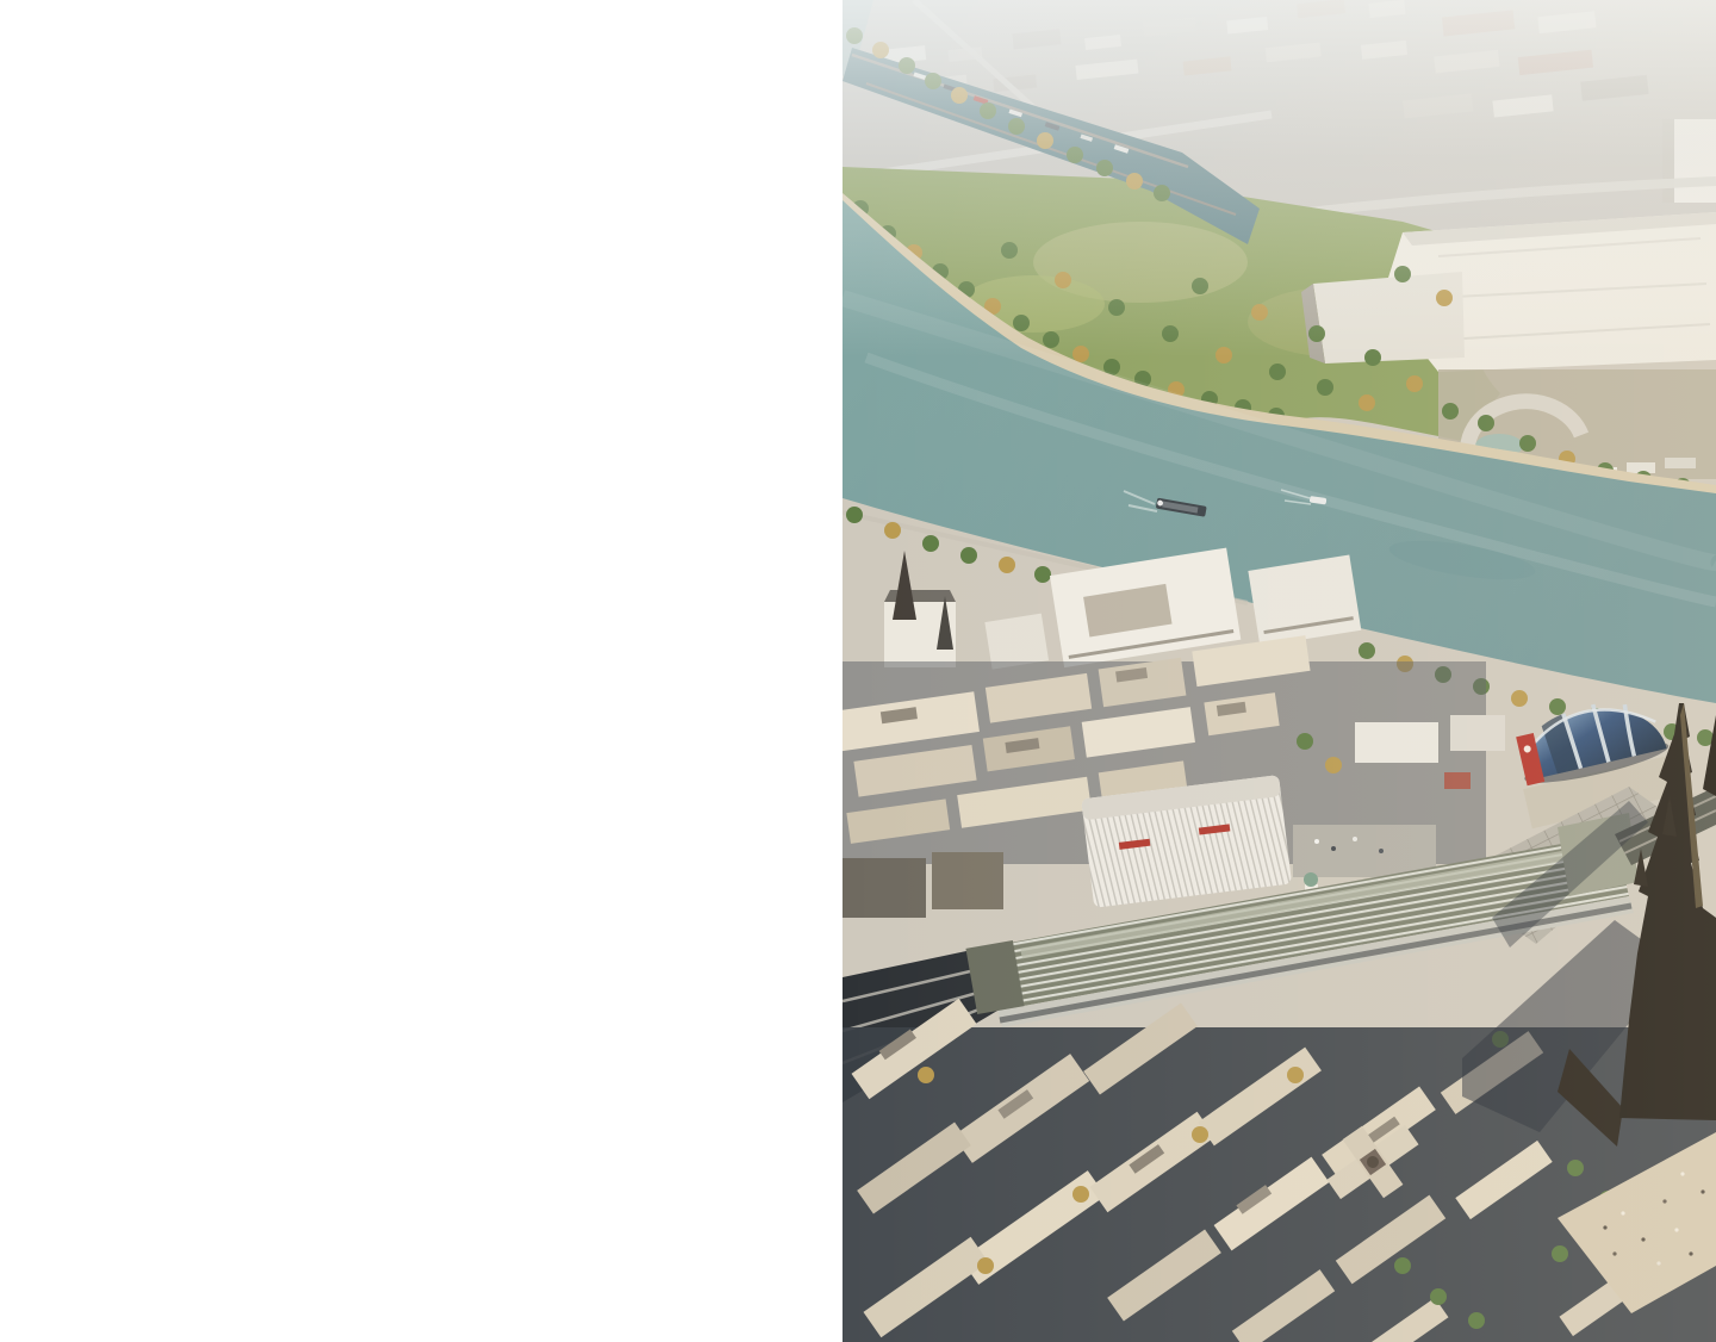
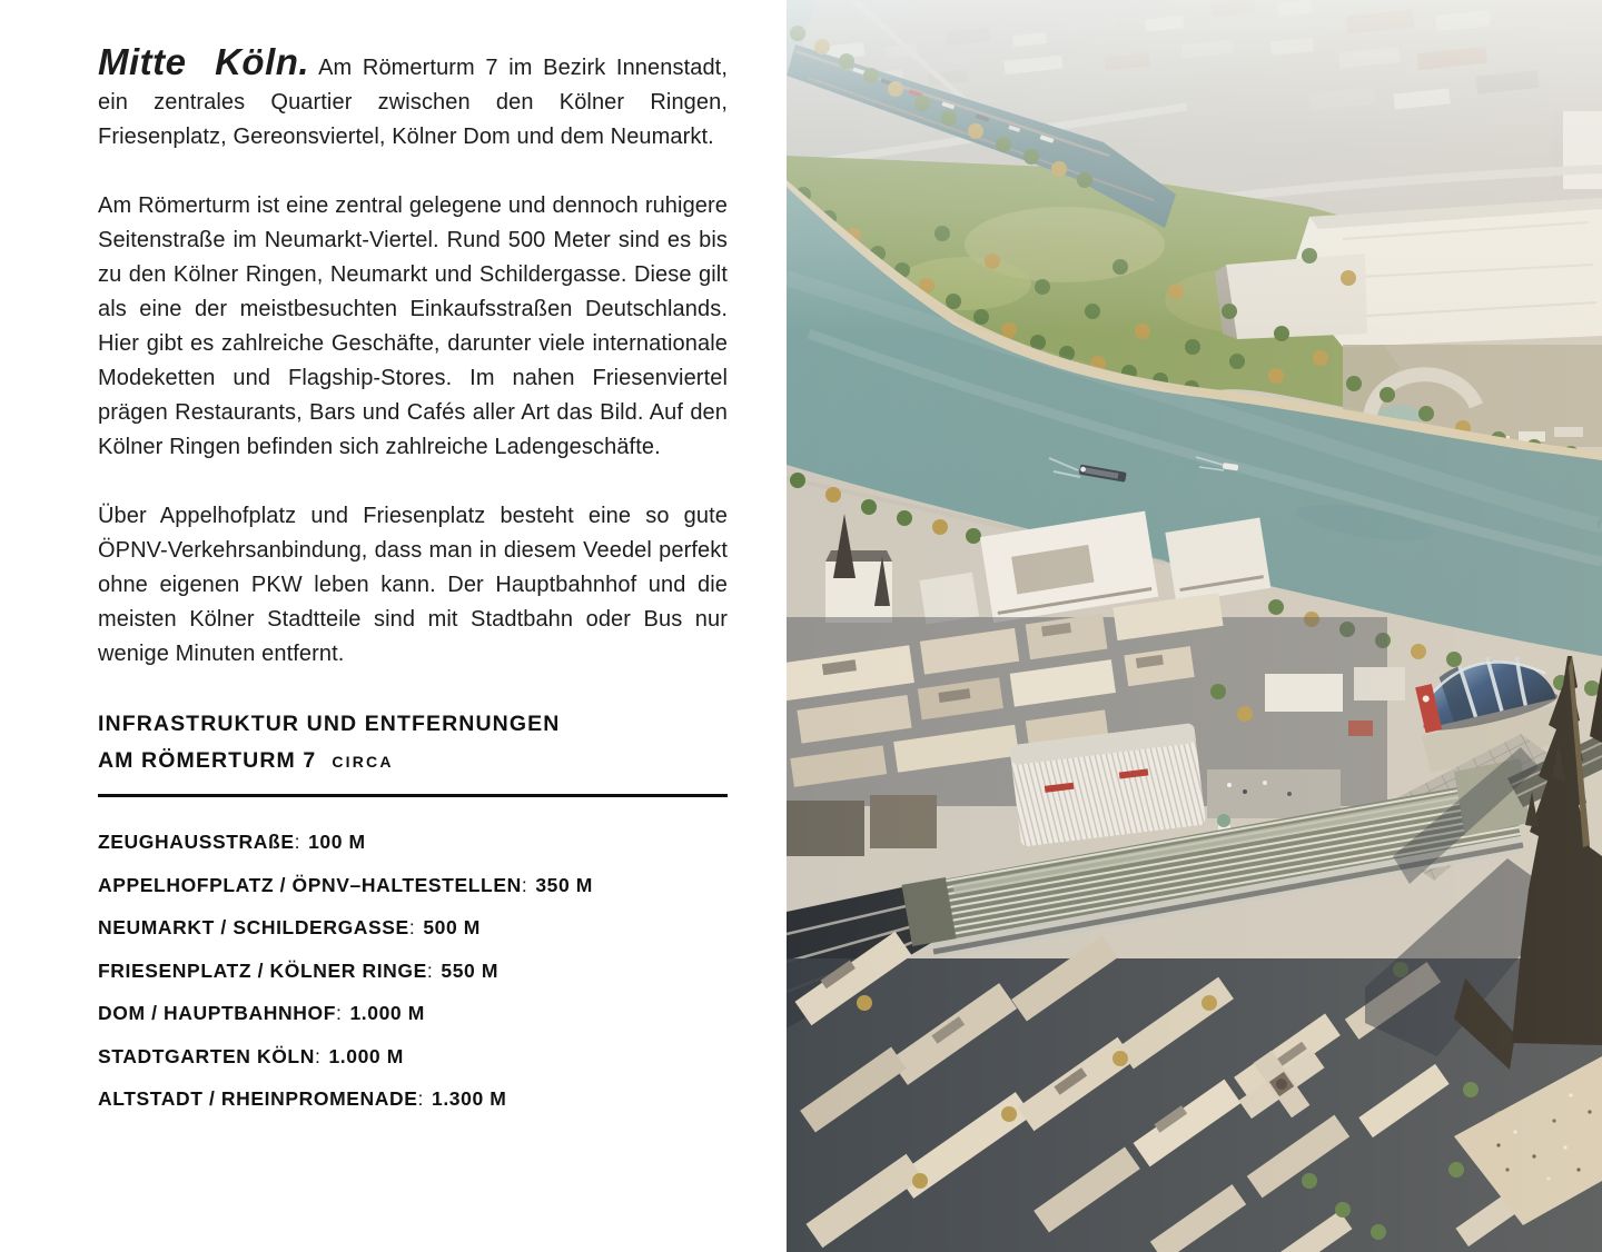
+ Mitte Köln. Am Römerturm 7 im Bezirk Innenstadt, ein zentrales Quartier zwischen den Kölner Ringen, Friesenplatz, Gereonsviertel, Kölner Dom und dem Neumarkt.
+ Am Römerturm ist eine zentral gelegene und dennoch ruhigere Seitenstraße im Neumarkt-Viertel. Rund 500 Meter sind es bis zu den Kölner Ringen, Neumarkt und Schildergasse. Diese gilt als eine der meistbesuchten Einkaufsstraßen Deutschlands. Hier gibt es zahlreiche Geschäfte, darunter viele internationale Modeketten und Flagship-Stores. Im nahen Friesenviertel prägen Restaurants, Bars und Cafés aller Art das Bild. Auf den Kölner Ringen befinden sich zahlreiche Ladengeschäfte.
+ Über Appelhofplatz und Friesenplatz besteht eine so gute ÖPNV-Verkehrsanbindung, dass man in diesem Veedel perfekt ohne eigenen PKW leben kann. Der Hauptbahnhof und die meisten Kölner Stadtteile sind mit Stadtbahn oder Bus nur wenige Minuten entfernt.
+ INFRASTRUKTUR UND ENTFERNUNGEN
+ AM RÖMERTURM 7 CIRCA
+ ZEUGHAUSSTRAßE: 100 M
+ APPELHOFPLATZ / ÖPNV–HALTESTELLEN: 350 M
+ NEUMARKT / SCHILDERGASSE: 500 M
+ FRIESENPLATZ / KÖLNER RINGE: 550 M
+ DOM / HAUPTBAHNHOF: 1.000 M
+ STADTGARTEN KÖLN: 1.000 M
+ ALTSTADT / RHEINPROMENADE: 1.300 M
